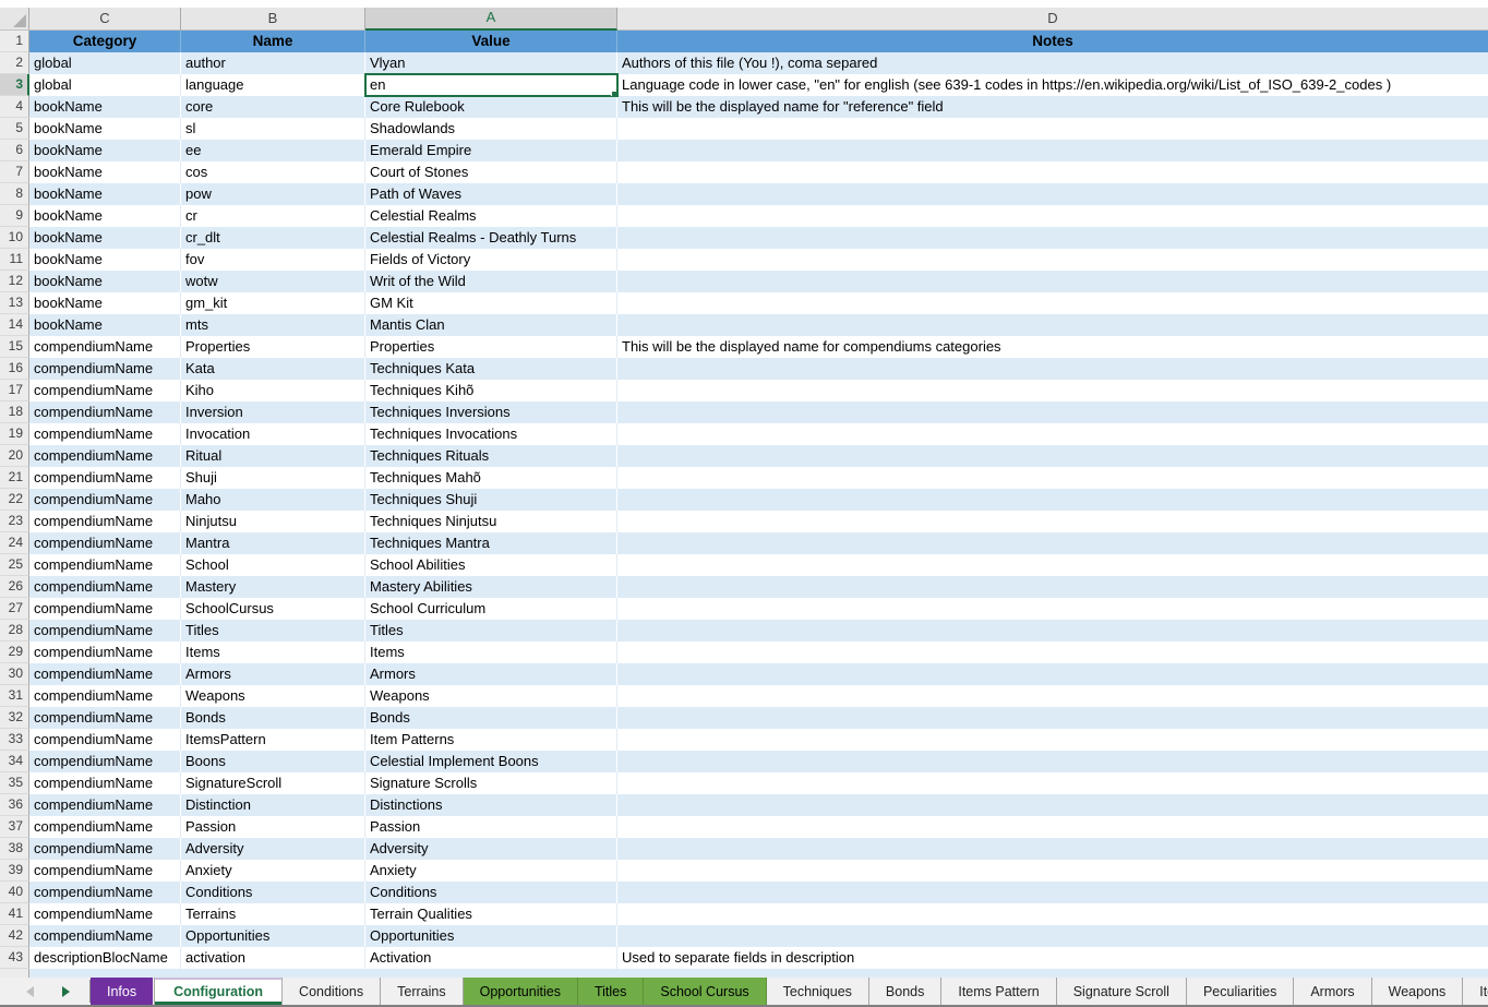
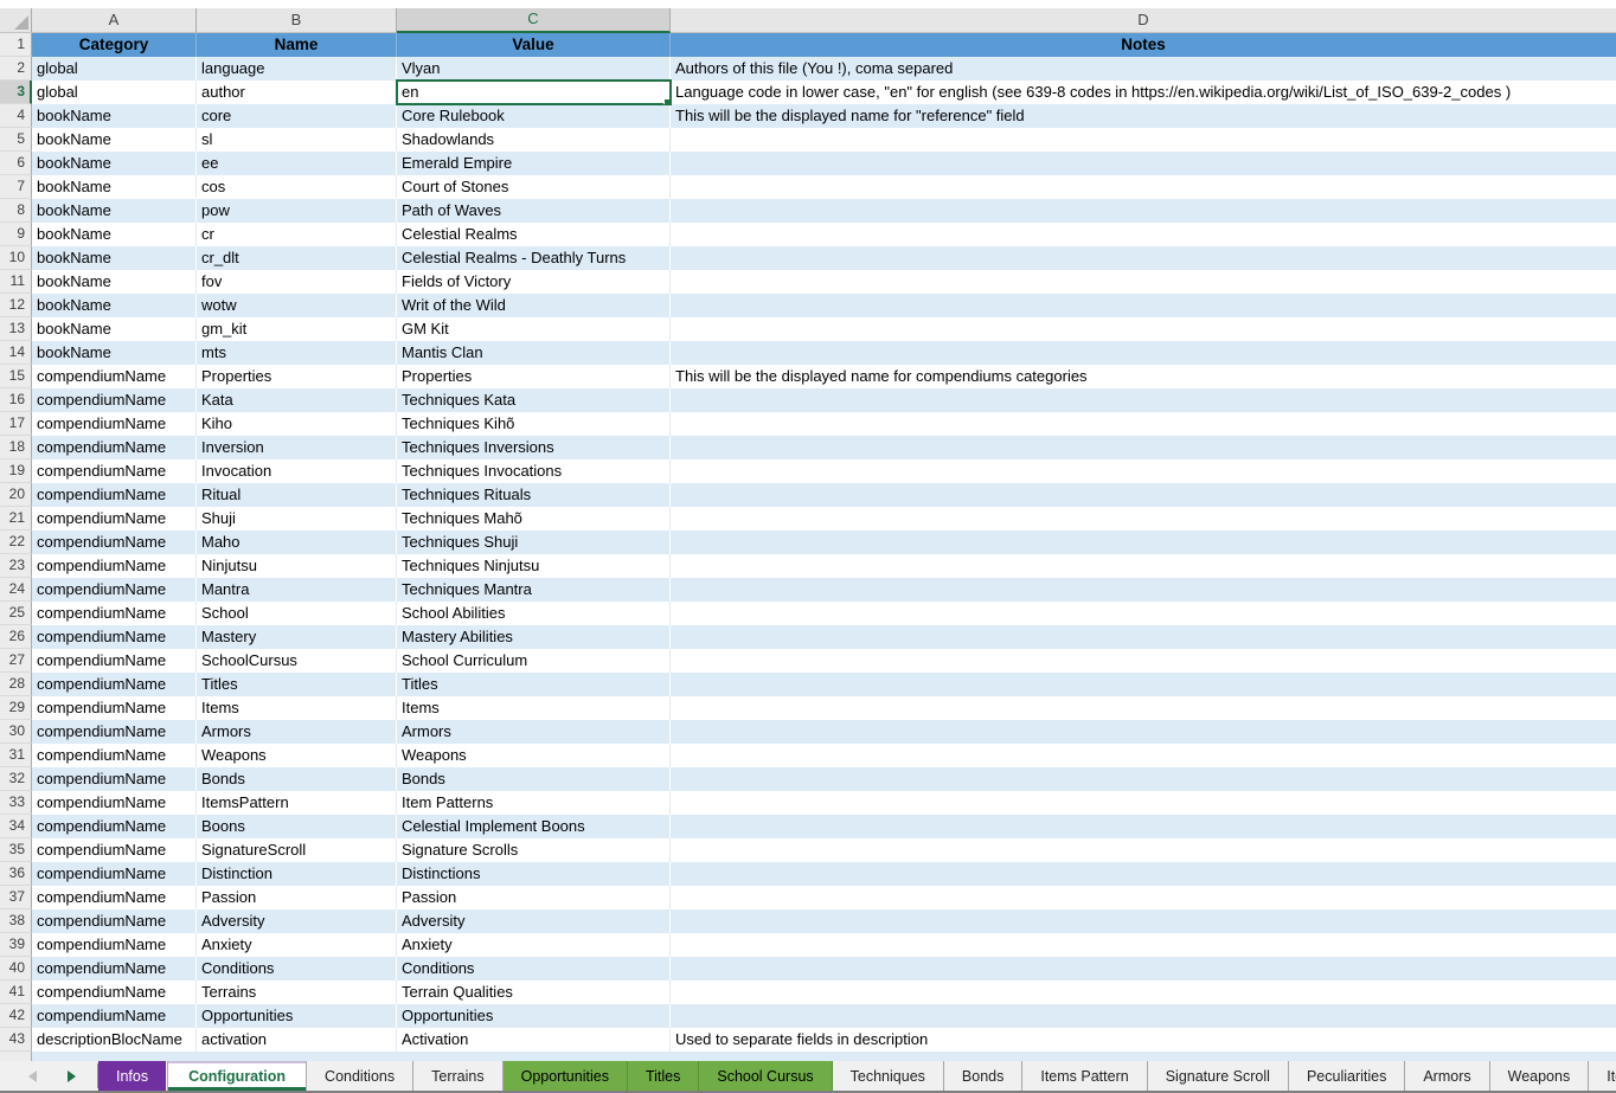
- C
+ A
  B
- A
+ C
  D
  1
  Category
  Name
  Value
  Notes
  2
  global
- author
+ language
  Vlyan
  Authors of this file (You !), coma separed
  3
  global
- language
+ author
  en
- Language code in lower case, "en" for english (see 639-1 codes in https://en.wikipedia.org/wiki/List_of_ISO_639-2_codes )
+ Language code in lower case, "en" for english (see 639-8 codes in https://en.wikipedia.org/wiki/List_of_ISO_639-2_codes )
  4
  bookName
  core
  Core Rulebook
  This will be the displayed name for "reference" field
  5
  bookName
  sl
  Shadowlands
  6
  bookName
  ee
  Emerald Empire
  7
  bookName
  cos
  Court of Stones
  8
  bookName
  pow
  Path of Waves
  9
  bookName
  cr
  Celestial Realms
  10
  bookName
  cr_dlt
  Celestial Realms - Deathly Turns
  11
  bookName
  fov
  Fields of Victory
  12
  bookName
  wotw
  Writ of the Wild
  13
  bookName
  gm_kit
  GM Kit
  14
  bookName
  mts
  Mantis Clan
  15
  compendiumName
  Properties
  Properties
  This will be the displayed name for compendiums categories
  16
  compendiumName
  Kata
  Techniques Kata
  17
  compendiumName
  Kiho
  Techniques Kihõ
  18
  compendiumName
  Inversion
  Techniques Inversions
  19
  compendiumName
  Invocation
  Techniques Invocations
  20
  compendiumName
  Ritual
  Techniques Rituals
  21
  compendiumName
  Shuji
  Techniques Mahõ
  22
  compendiumName
  Maho
  Techniques Shuji
  23
  compendiumName
  Ninjutsu
  Techniques Ninjutsu
  24
  compendiumName
  Mantra
  Techniques Mantra
  25
  compendiumName
  School
  School Abilities
  26
  compendiumName
  Mastery
  Mastery Abilities
  27
  compendiumName
  SchoolCursus
  School Curriculum
  28
  compendiumName
  Titles
  Titles
  29
  compendiumName
  Items
  Items
  30
  compendiumName
  Armors
  Armors
  31
  compendiumName
  Weapons
  Weapons
  32
  compendiumName
  Bonds
  Bonds
  33
  compendiumName
  ItemsPattern
  Item Patterns
  34
  compendiumName
  Boons
  Celestial Implement Boons
  35
  compendiumName
  SignatureScroll
  Signature Scrolls
  36
  compendiumName
  Distinction
  Distinctions
  37
  compendiumName
  Passion
  Passion
  38
  compendiumName
  Adversity
  Adversity
  39
  compendiumName
  Anxiety
  Anxiety
  40
  compendiumName
  Conditions
  Conditions
  41
  compendiumName
  Terrains
  Terrain Qualities
  42
  compendiumName
  Opportunities
  Opportunities
  43
  descriptionBlocName
  activation
  Activation
  Used to separate fields in description
  Infos
  Configuration
  Conditions
  Terrains
  Opportunities
  Titles
  School Cursus
  Techniques
  Bonds
  Items Pattern
  Signature Scroll
  Peculiarities
  Armors
  Weapons
